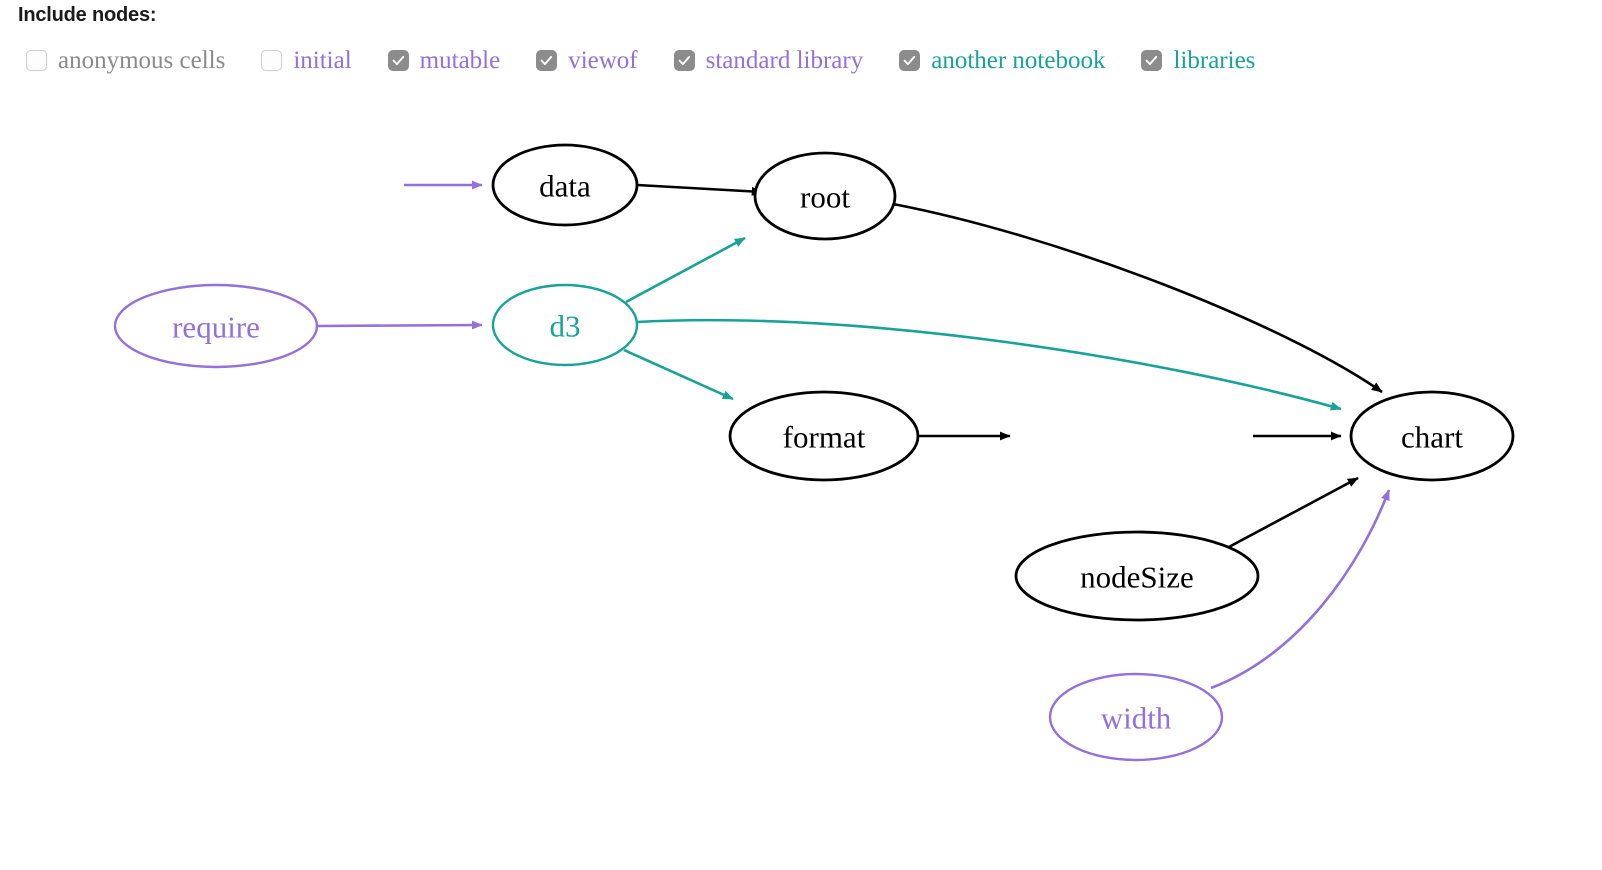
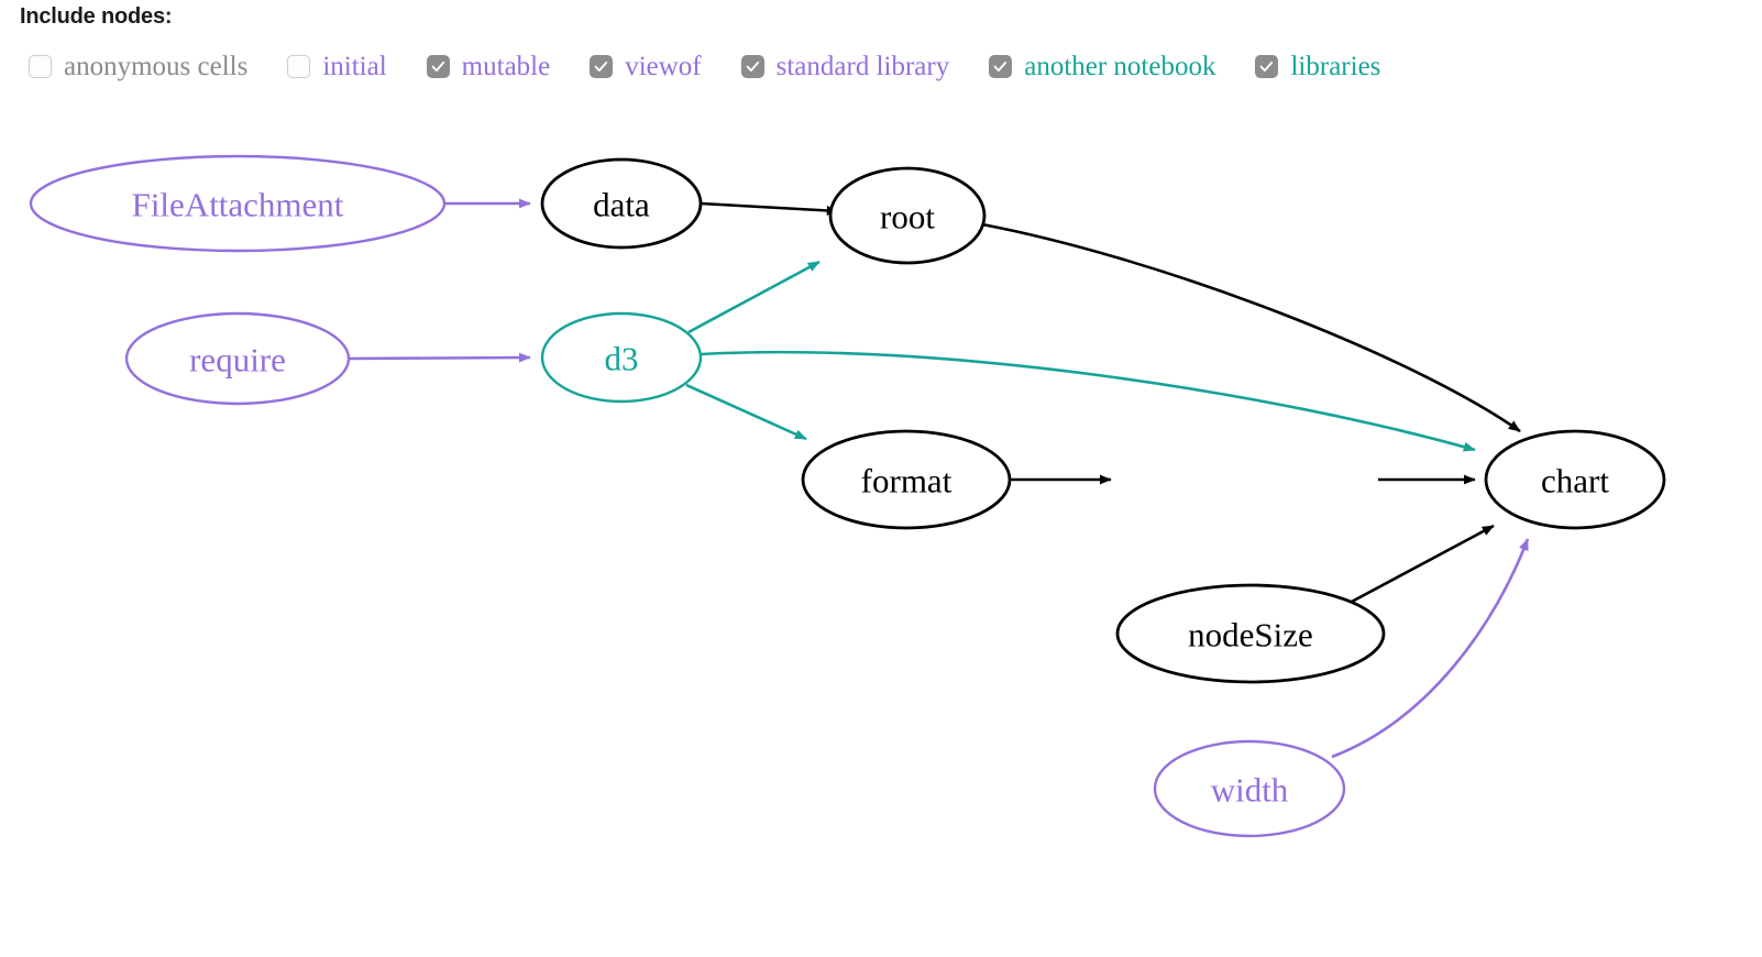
  Include nodes:
  anonymous cells
  initial
  mutable
  viewof
  standard library
  another notebook
  libraries
+ FileAttachment
  data
  root
  require
  d3
  format
  chart
  nodeSize
  width
